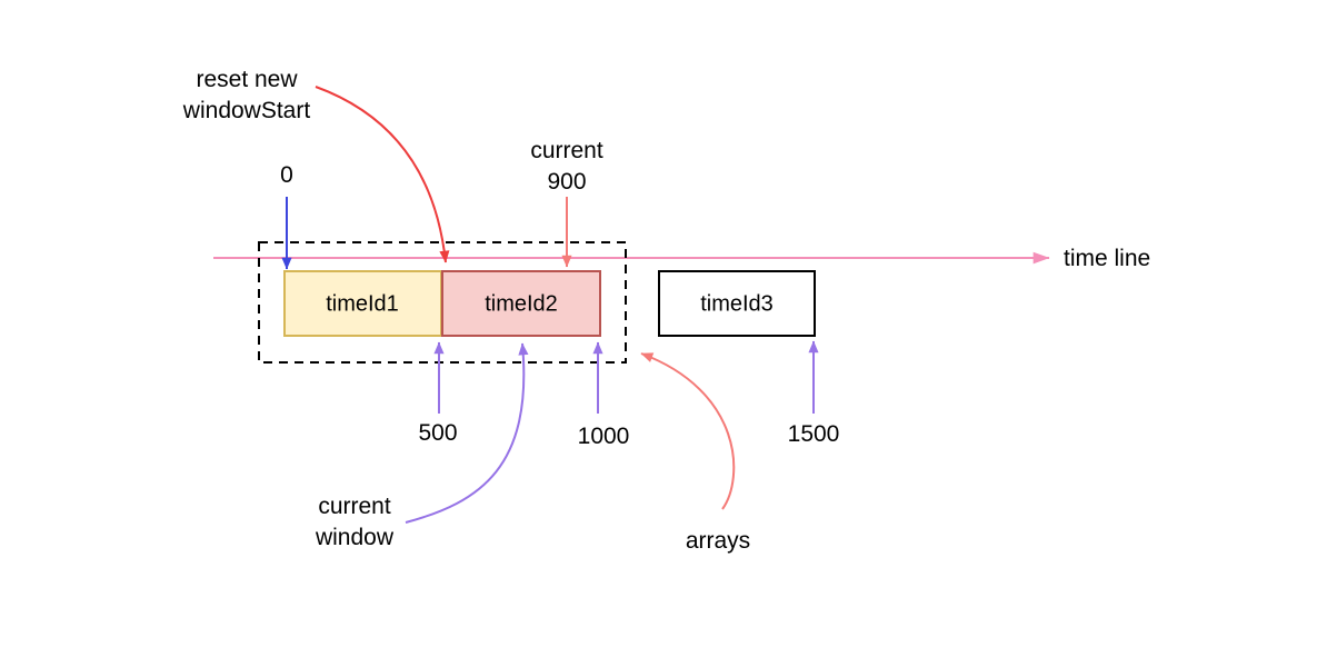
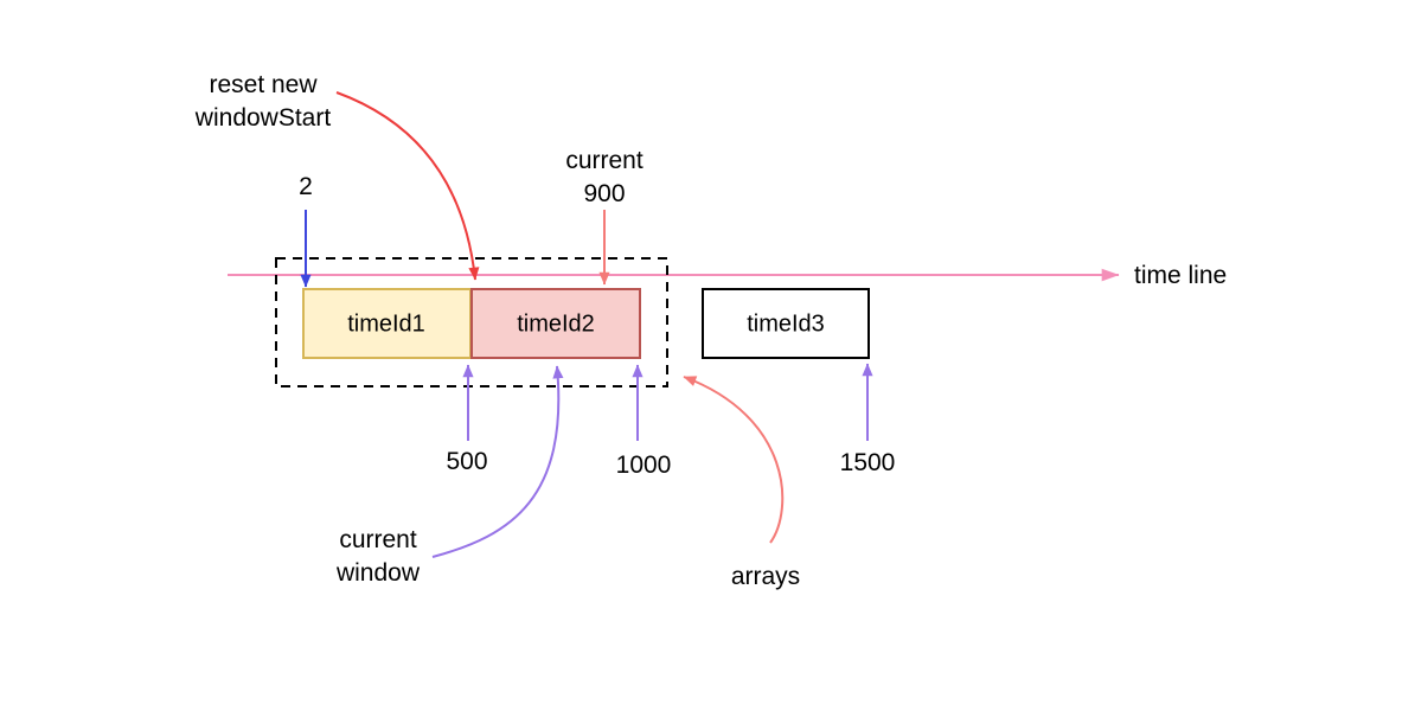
  reset new
  windowStart
- 0
+ 2
  current
  900
  time line
  500
  1000
  1500
  current
  window
  arrays
  timeId1
  timeId2
  timeId3
